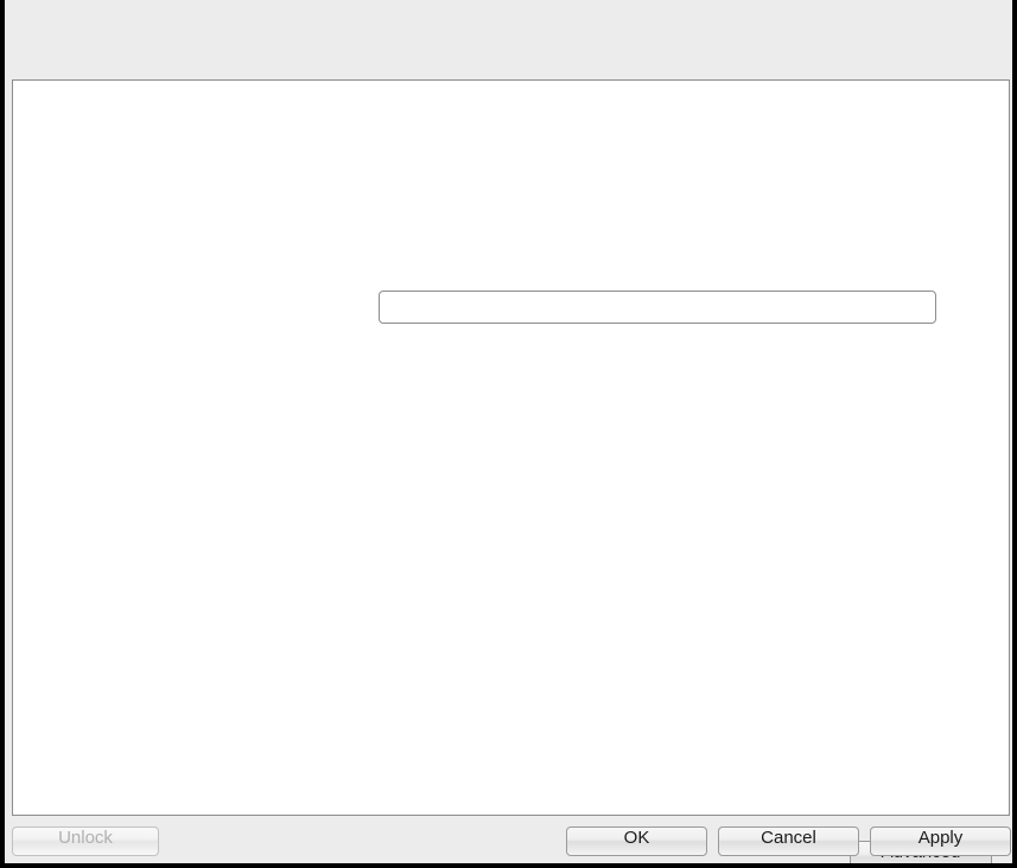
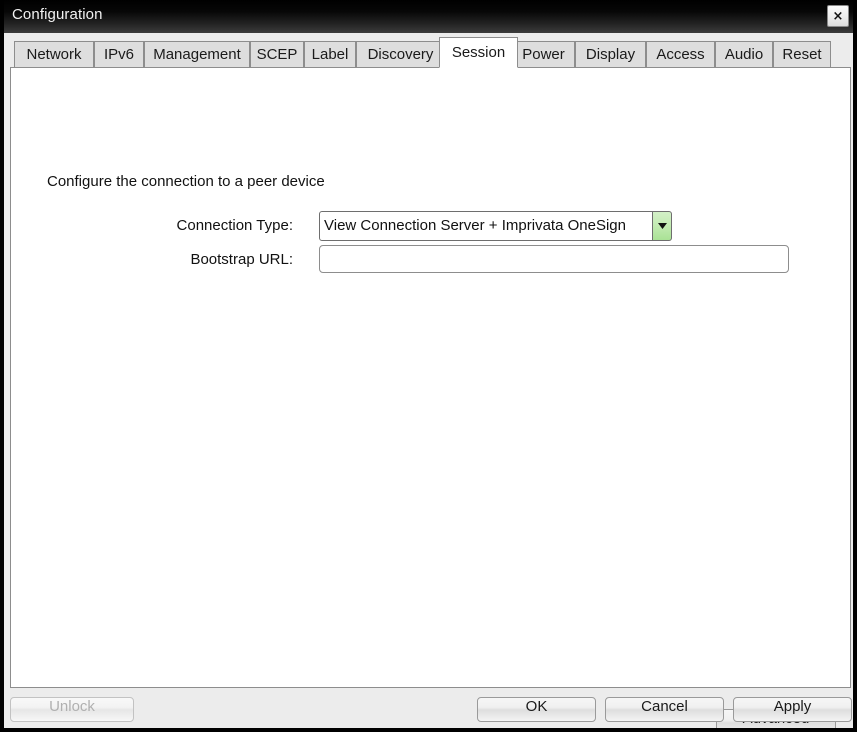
+ Configuration
+ ×
+ Network
+ IPv6
+ Management
+ SCEP
+ Label
+ Discovery
+ Session
+ Power
+ Display
+ Access
+ Audio
+ Reset
+ Configure the connection to a peer device
+ Connection Type:
+ View Connection Server + Imprivata OneSign
+ Bootstrap URL:
  Unlock
  OK
  Cancel
  Apply
